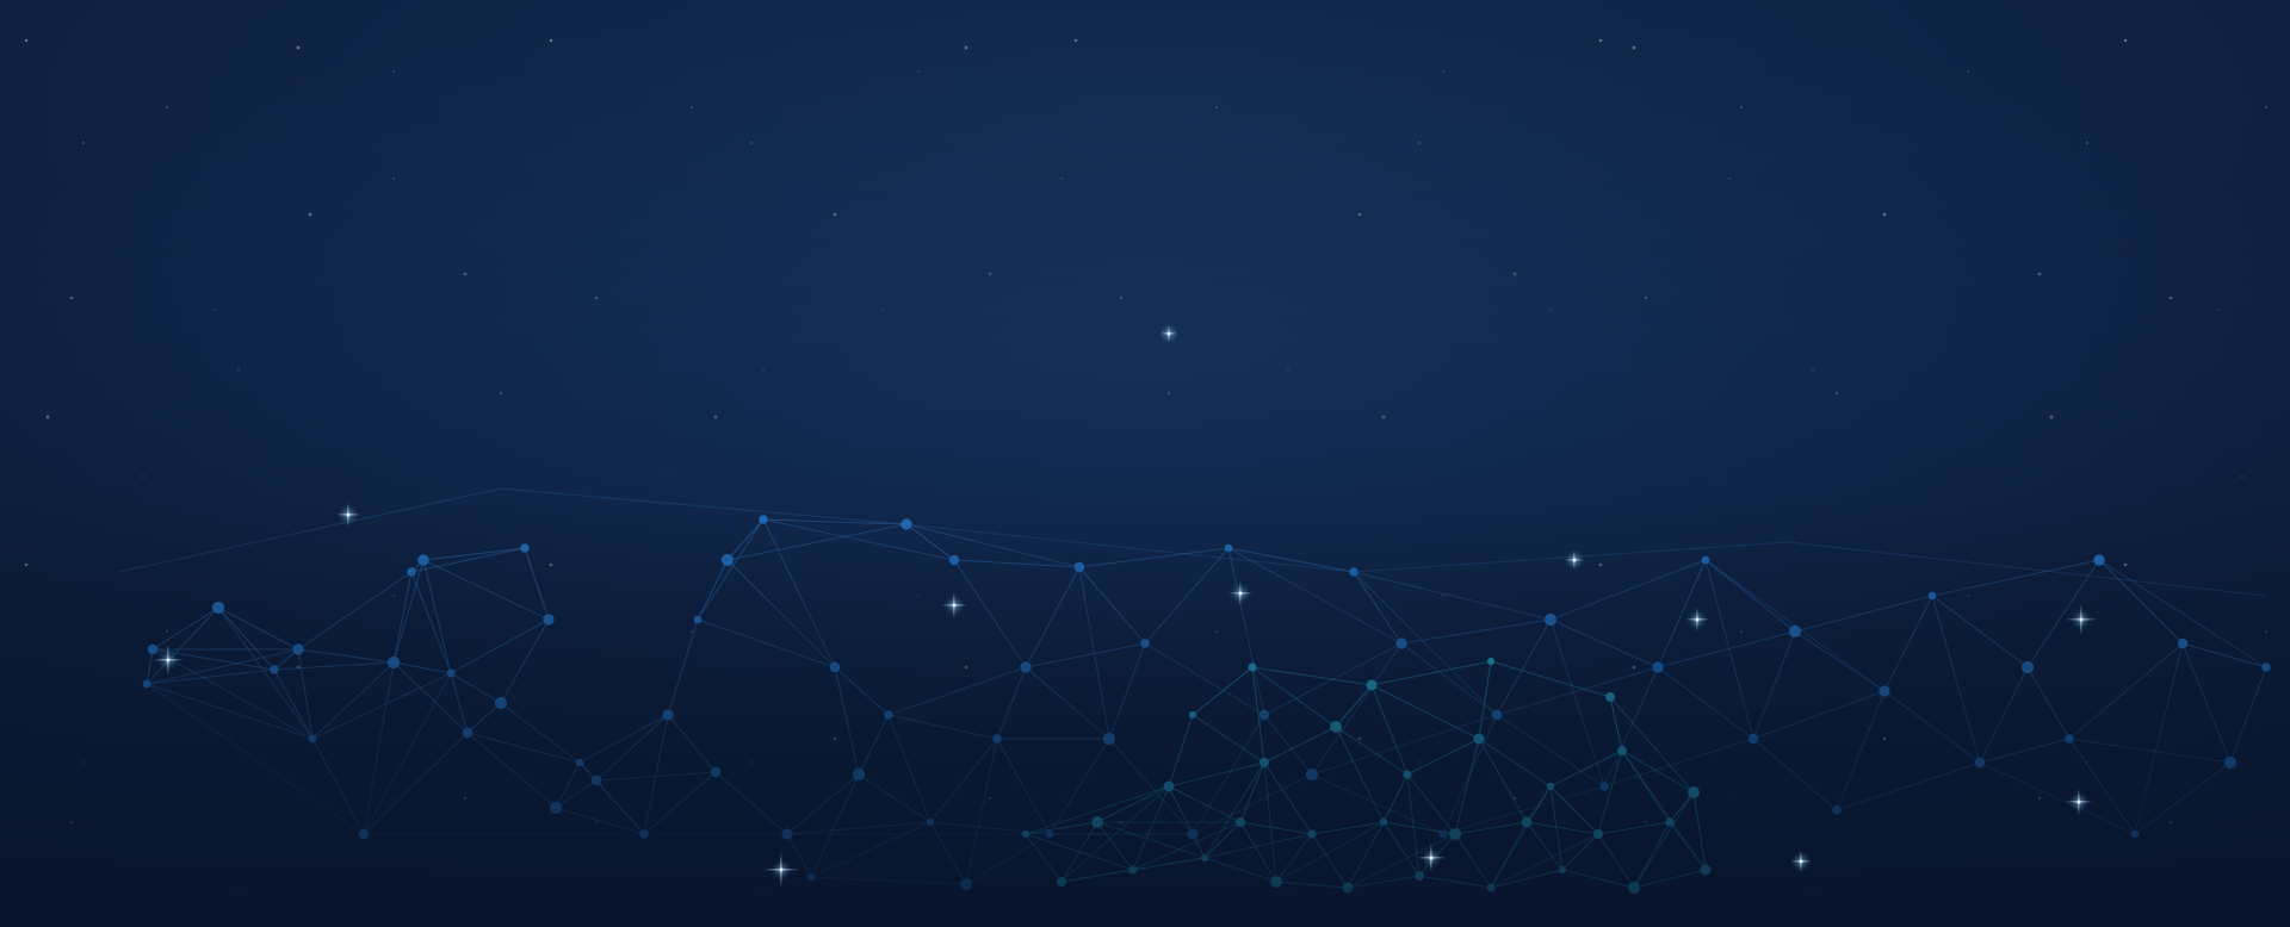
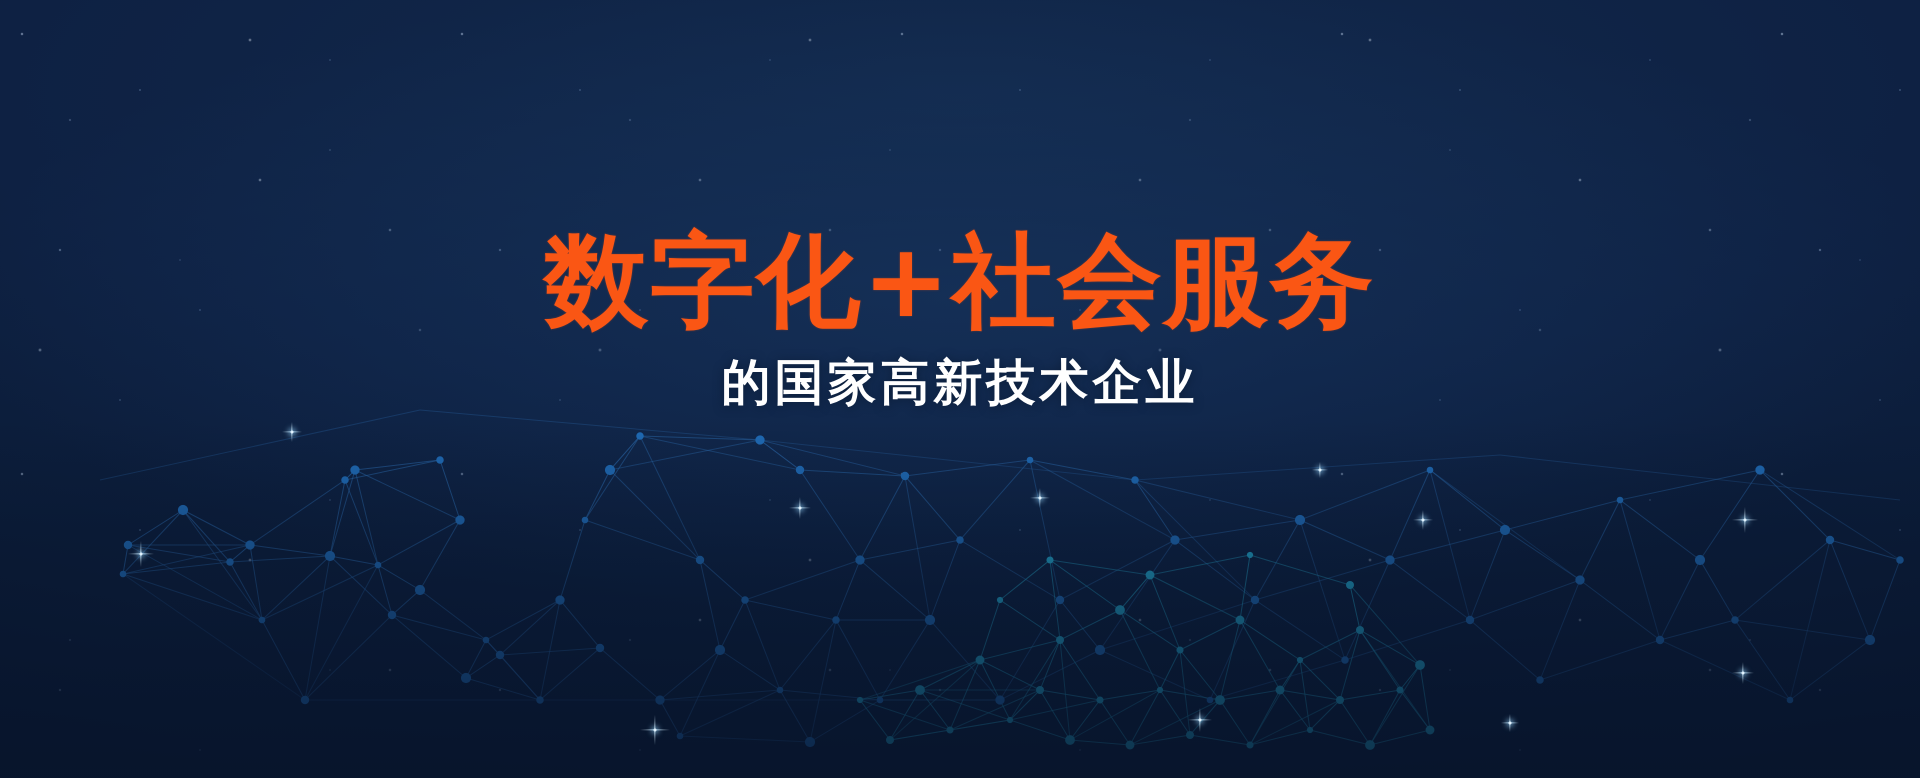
+ 数字化+社会服务
+ 的国家高新技术企业
